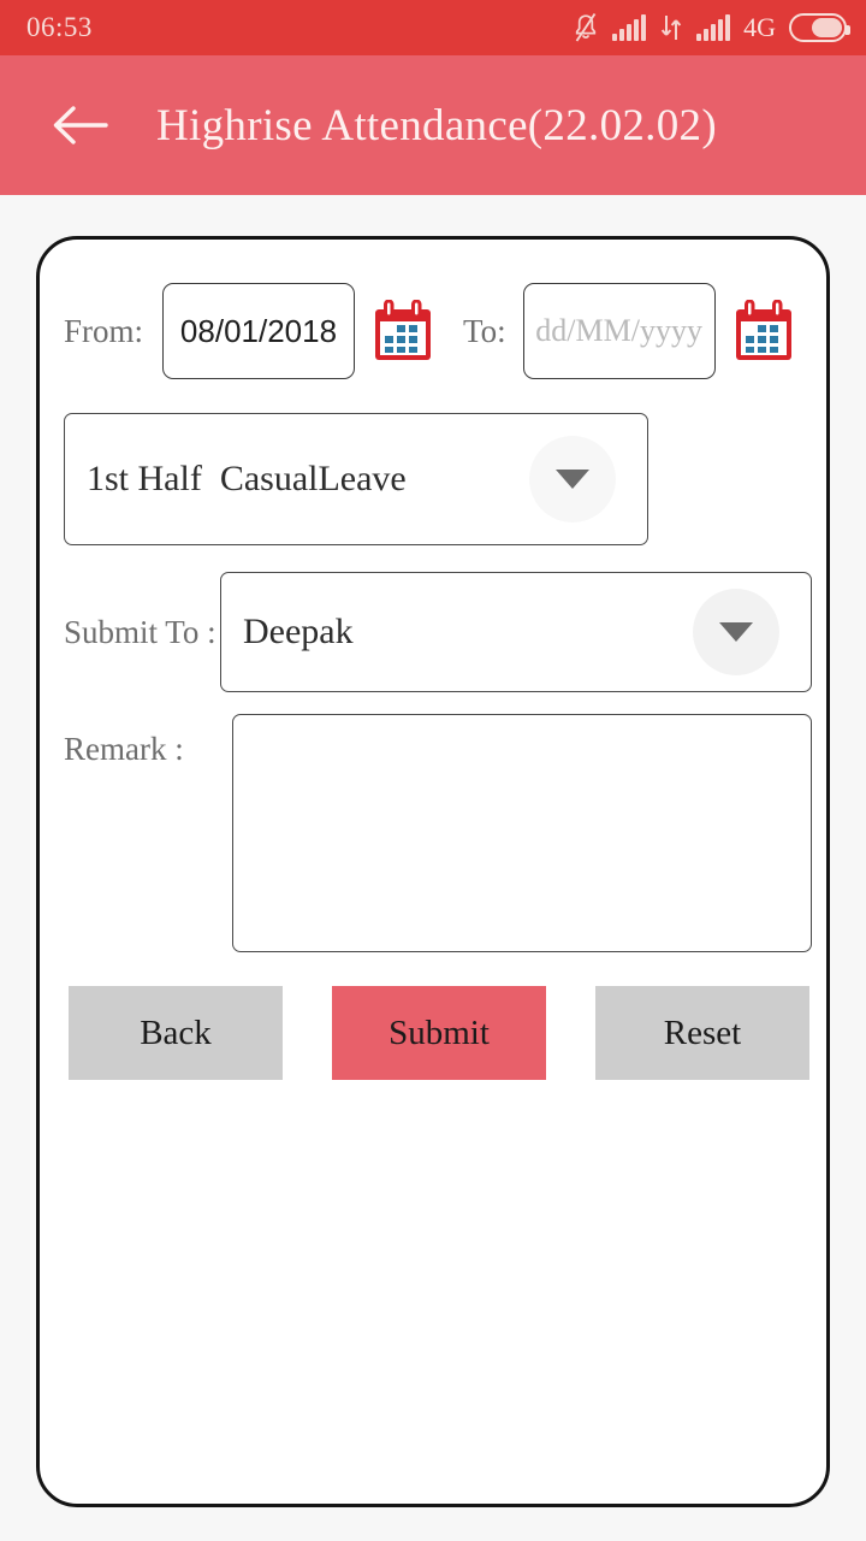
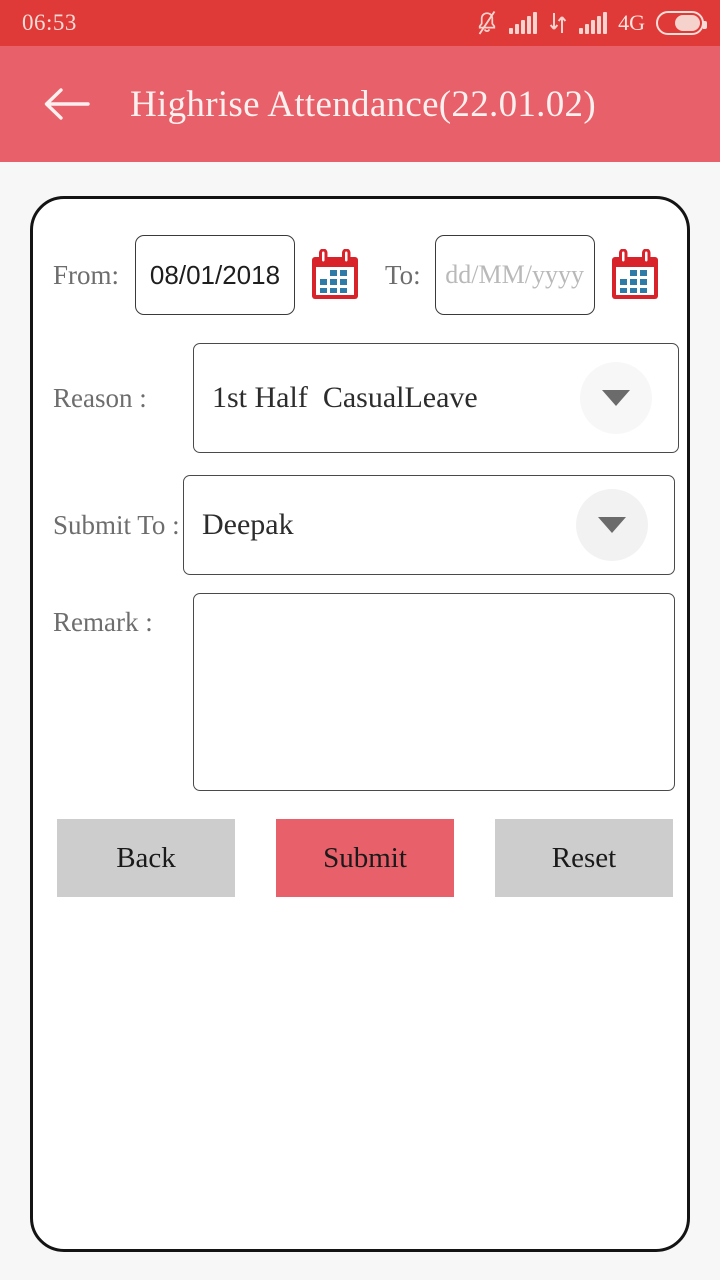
  06:53
  4G
- Highrise Attendance(22.02.02)
+ Highrise Attendance(22.01.02)
  From:
  08/01/2018
  To:
  dd/MM/yyyy
+ Reason :
  1st Half CasualLeave
  Submit To :
  Deepak
  Remark :
  Back
  Submit
  Reset
